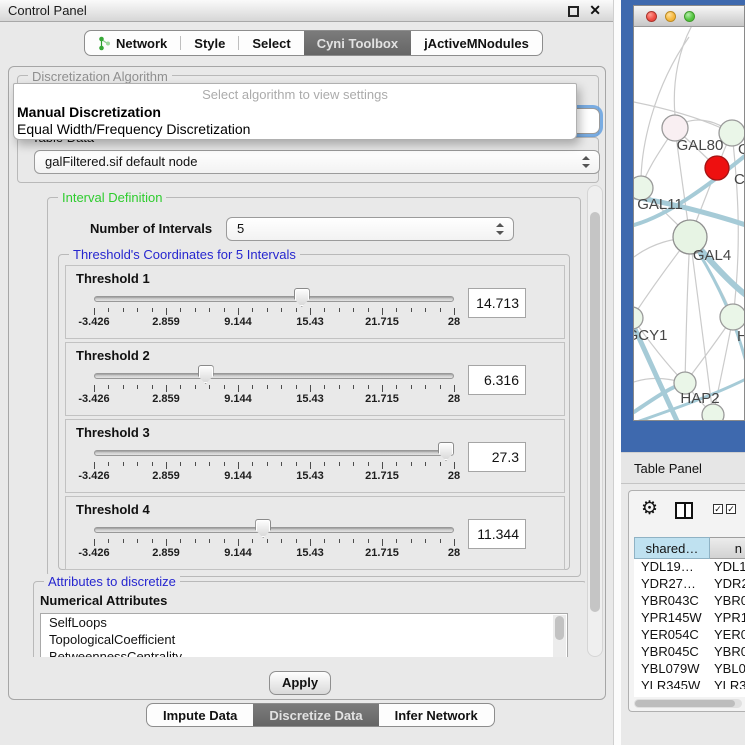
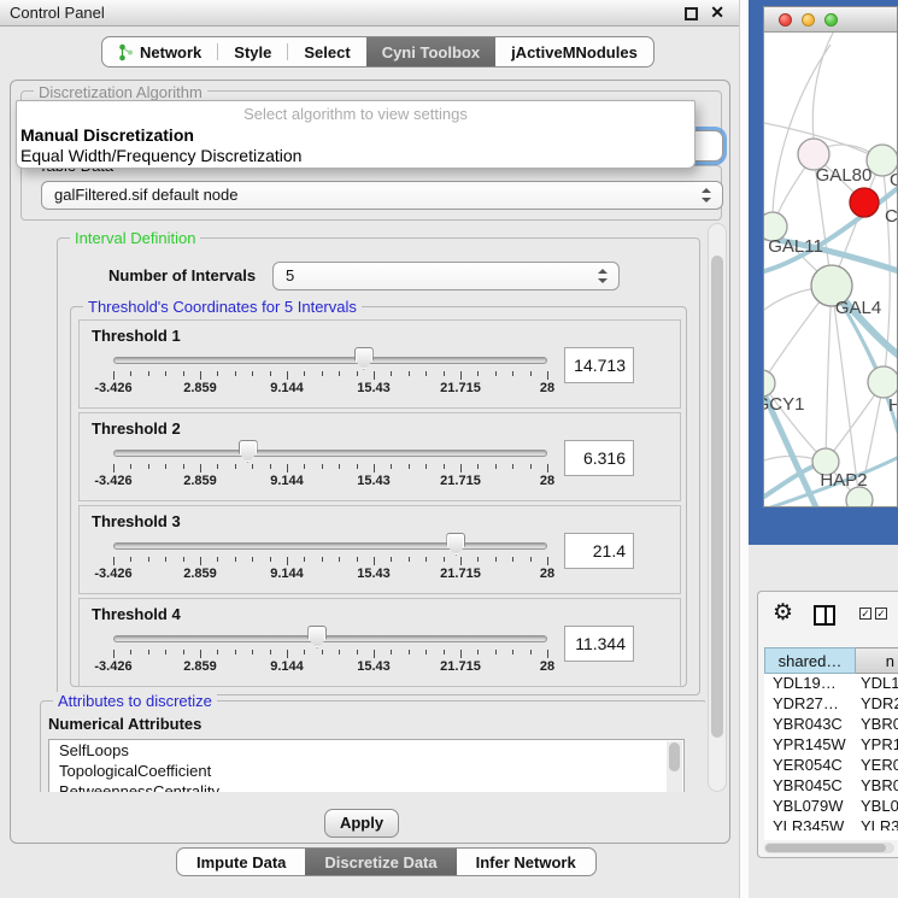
  Control Panel
  ✕
  Network
  Style
  Select
  Cyni Toolbox
  jActiveMNodules
  Discretization Algorithm
  Select algorithm to view settings
  Manual Discretization
  Equal Width/Frequency Discretization
  galFiltered.sif default node
  Interval Definition
  Number of Intervals
  5
  Threshold's Coordinates for 5 Intervals
  Threshold 1
  -3.426
  2.859
  9.144
  15.43
  21.715
  28
  14.713
  Threshold 2
  -3.426
  2.859
  9.144
  15.43
  21.715
  28
  6.316
  Threshold 3
  -3.426
  2.859
  9.144
  15.43
  21.715
  28
- 27.3
+ 21.4
  Threshold 4
  -3.426
  2.859
  9.144
  15.43
  21.715
  28
  11.344
  Attributes to discretize
  Numerical Attributes
  SelfLoops
  TopologicalCoefficient
  BetweennessCentrality
  Apply
  Impute Data
  Discretize Data
  Infer Network
  GAL80
  C
  GAL11
  GAL4
  CY1
  H
  HAP2
- Table Panel
  ⚙
  ✓
  ✓
  shared…
  n
  YDL19…
  YDL1
  YDR27…
  YDR
  YBR043C
  YBR0
  YPR145W
  YPR1
  YER054C
  YER0
  YBR045C
  YBR0
  YBL079W
  YBL0
  YLR345W
  YLR3
